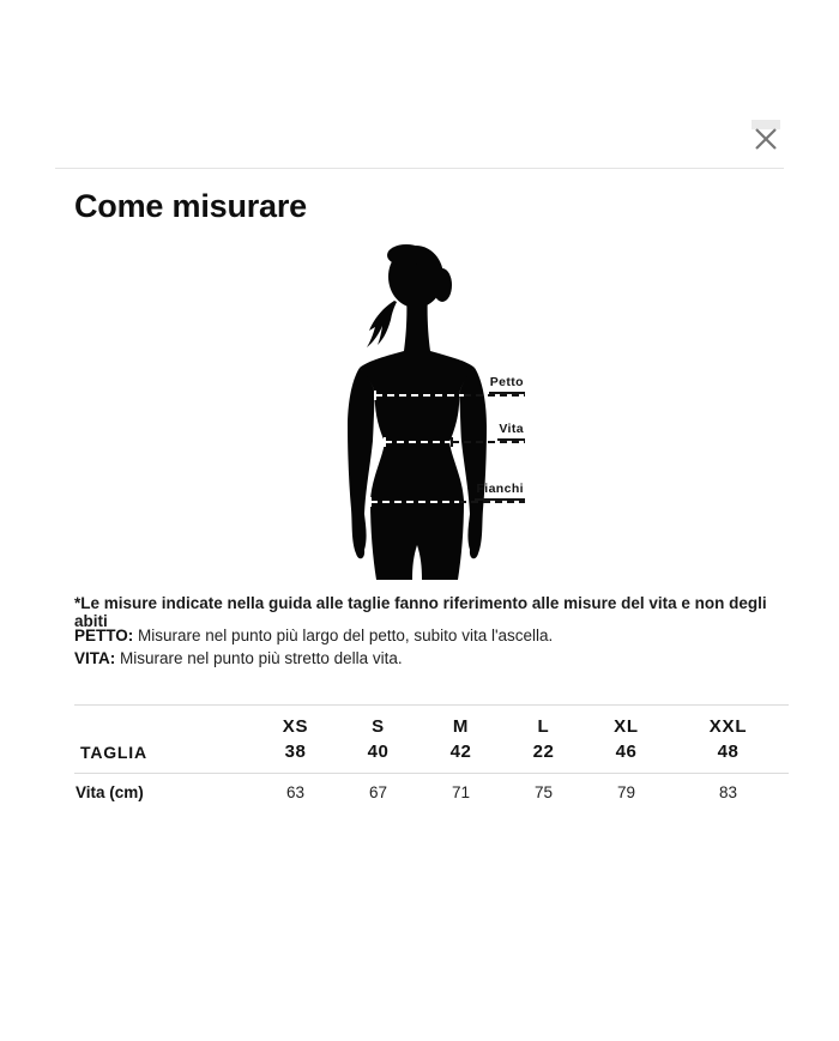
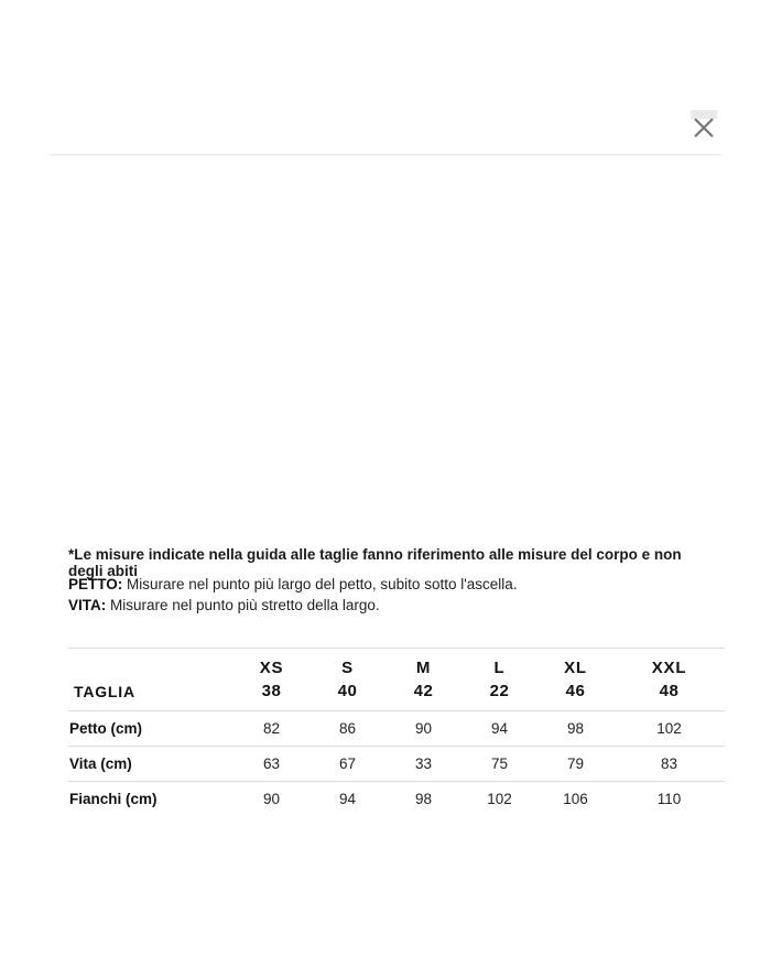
- Come misurare
- Petto
- Vita
- Fianchi
- *Le misure indicate nella guida alle taglie fanno riferimento alle misure del vita e non degli abiti
+ *Le misure indicate nella guida alle taglie fanno riferimento alle misure del corpo e non degli abiti
- PETTO: Misurare nel punto più largo del petto, subito vita l'ascella.
+ PETTO: Misurare nel punto più largo del petto, subito sotto l'ascella.
- VITA: Misurare nel punto più stretto della vita.
+ VITA: Misurare nel punto più stretto della largo.
  TAGLIA	XS38	S40	M42	L22	XL46	XXL48
+ Petto (cm)	82	86	90	94	98	102
- Vita (cm)	63	67	71	75	79	83
+ Vita (cm)	63	67	33	75	79	83
+ Fianchi (cm)	90	94	98	102	106	110
